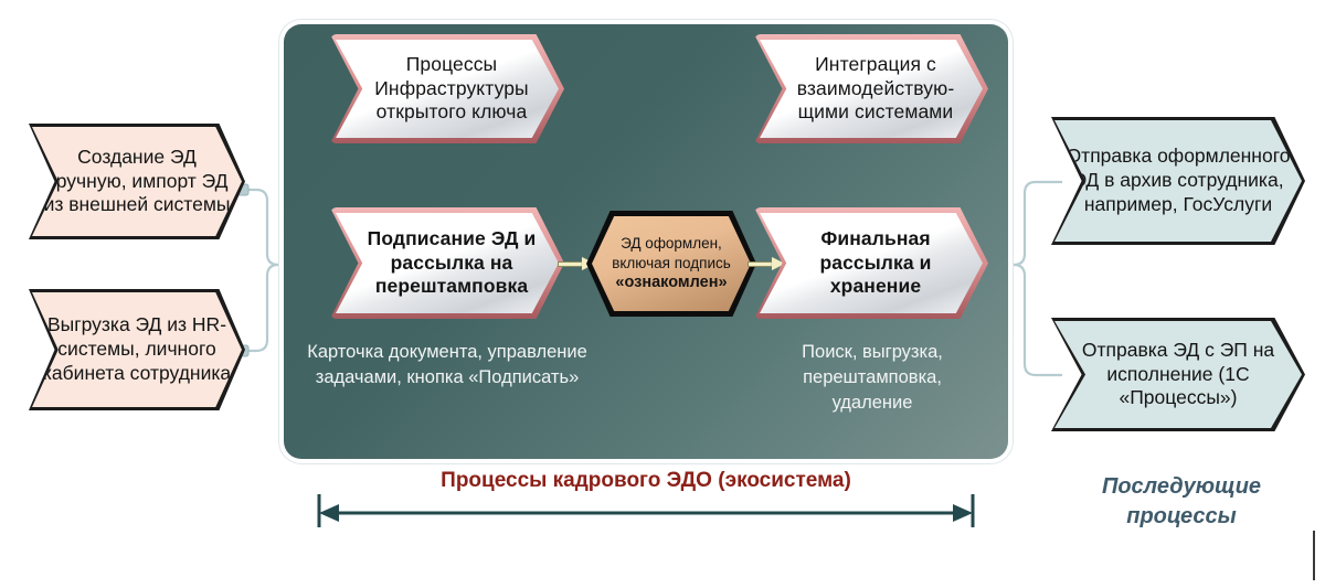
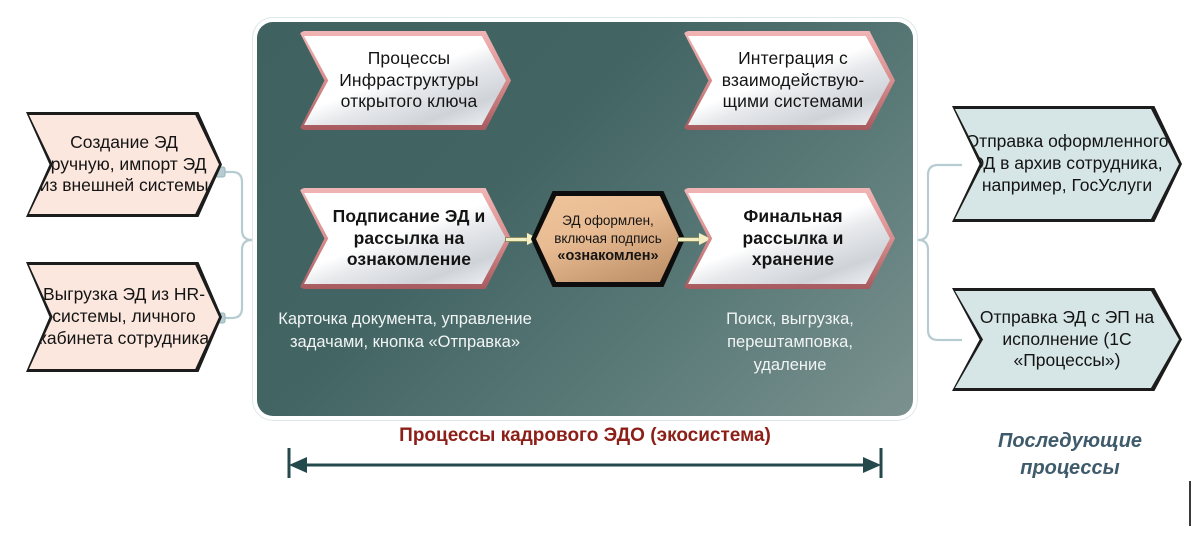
  Процессы Инфраструктуры открытого ключа
  Интеграция с взаимодействую-щими системами
- Подписание ЭД и рассылка на перештамповка
+ Подписание ЭД и рассылка на ознакомление
  ЭД оформлен,
  включая подпись
  «ознакомлен»
  Финальная рассылка и хранение
- Карточка документа, управление задачами, кнопка «Подписать»
+ Карточка документа, управление задачами, кнопка «Отправка»
  Поиск, выгрузка, перештамповка, удаление
  Создание ЭД ручную, импорт ЭД из внешней системы
  Выгрузка ЭД из HR-системы, личного абинета сотрудника
  Отправка оформленного Д в архив сотрудника, например, ГосУслуги
  Отправка ЭД с ЭП на исполнение (1С «Процессы»)
  Процессы кадрового ЭДО (экосистема)
  Последующие процессы
